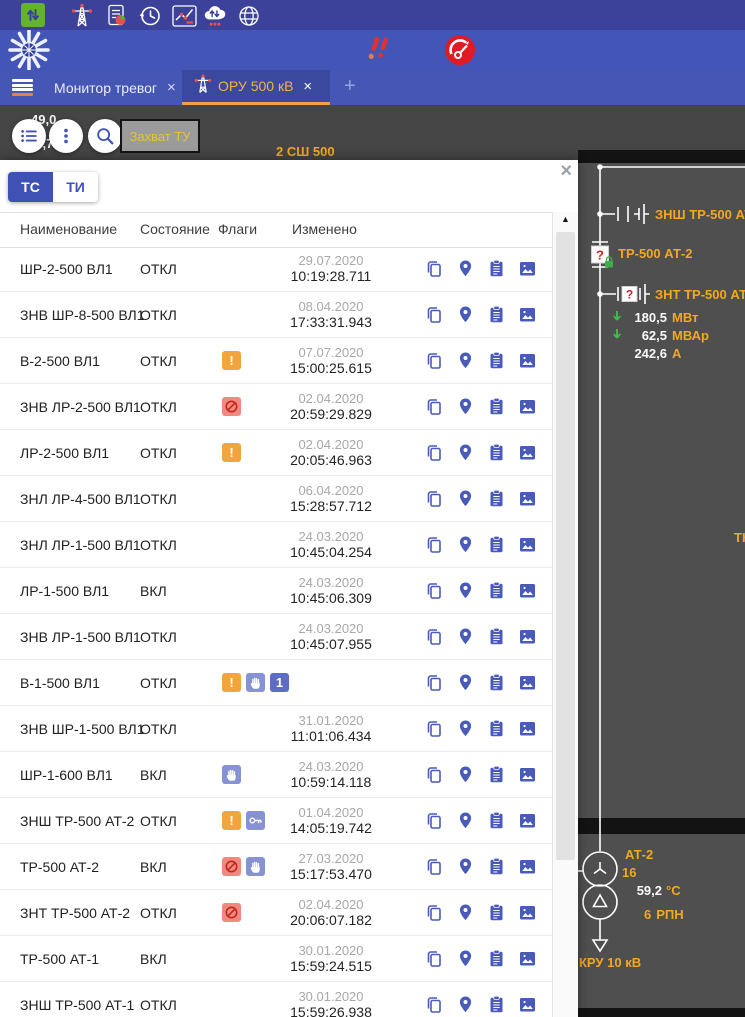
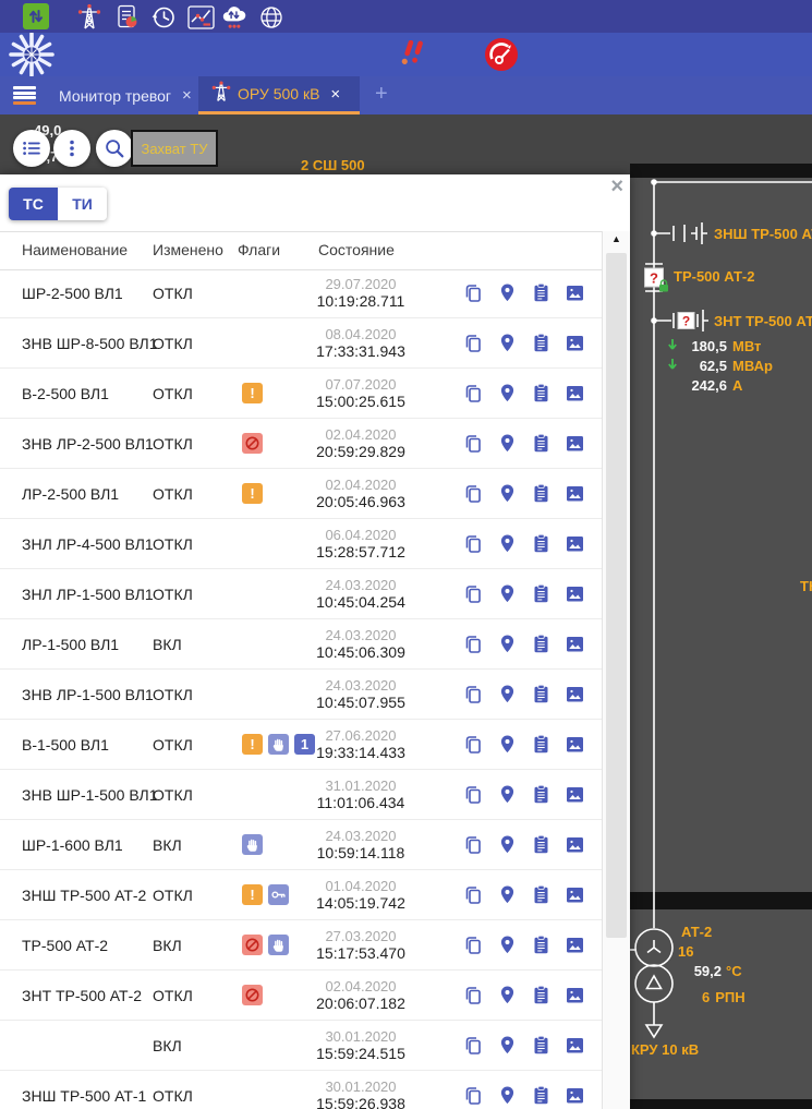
  Монитор тревог
  ×
  ОРУ 500 кВ
  ×
  +
  9,0
  2 СШ 500
  Захват ТУ
  ЗНШ ТР-500 А
  ?
  ТР-500 АТ-2
  ?
  ЗНТ ТР-500 АТ
  180,5
  МВт
  62,5
  МВАр
  242,6
  А
  АТ-2
  16
  59,2
  °C
  6 РПН
  КРУ 10 кВ
  ×
  ТС
  ТИ
  Наименование
- Состояние
+ Изменено
  Флаги
- Изменено
+ Состояние
  ШР-2-500 ВЛ1
  ОТКЛ
  29.07.2020
  10:19:28.711
  ЗНВ ШР-8-500 ВЛ1
  ОТКЛ
  08.04.2020
  17:33:31.943
  В-2-500 ВЛ1
  ОТКЛ
  !
  07.07.2020
  15:00:25.615
  ЗНВ ЛР-2-500 ВЛ1
  ОТКЛ
  02.04.2020
  20:59:29.829
  ЛР-2-500 ВЛ1
  ОТКЛ
  !
  02.04.2020
  20:05:46.963
  ЗНЛ ЛР-4-500 ВЛ1
  ОТКЛ
  06.04.2020
  15:28:57.712
  ЗНЛ ЛР-1-500 ВЛ1
  ОТКЛ
  24.03.2020
  10:45:04.254
  ЛР-1-500 ВЛ1
  ВКЛ
  24.03.2020
  10:45:06.309
  ЗНВ ЛР-1-500 ВЛ1
  ОТКЛ
  24.03.2020
  10:45:07.955
  В-1-500 ВЛ1
  ОТКЛ
  !
  1
+ 27.06.2020
+ 19:33:14.433
  ЗНВ ШР-1-500 ВЛ1
  ОТКЛ
  31.01.2020
  11:01:06.434
  ШР-1-600 ВЛ1
  ВКЛ
  24.03.2020
  10:59:14.118
  ЗНШ ТР-500 АТ-2
  ОТКЛ
  !
  01.04.2020
  14:05:19.742
  ТР-500 АТ-2
  ВКЛ
  27.03.2020
  15:17:53.470
  ЗНТ ТР-500 АТ-2
  ОТКЛ
  02.04.2020
  20:06:07.182
- ТР-500 АТ-1
  ВКЛ
  30.01.2020
  15:59:24.515
  ЗНШ ТР-500 АТ-1
  ОТКЛ
  30.01.2020
  15:59:26.938
  ▲
